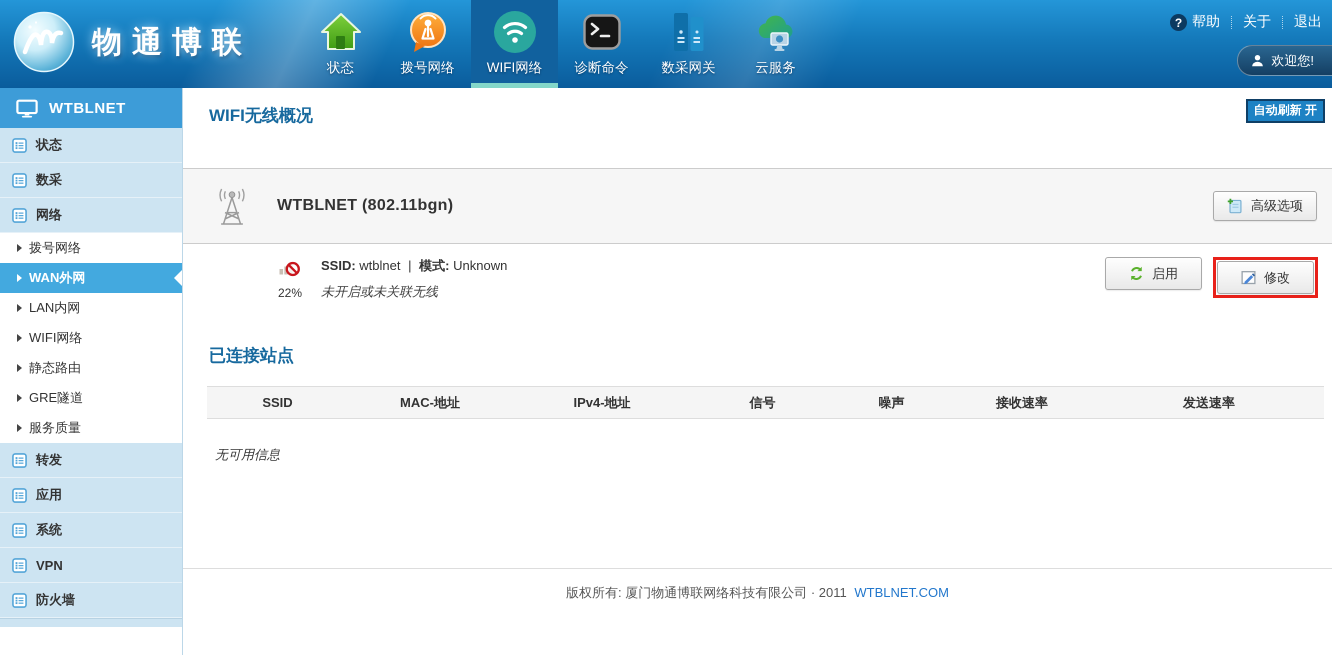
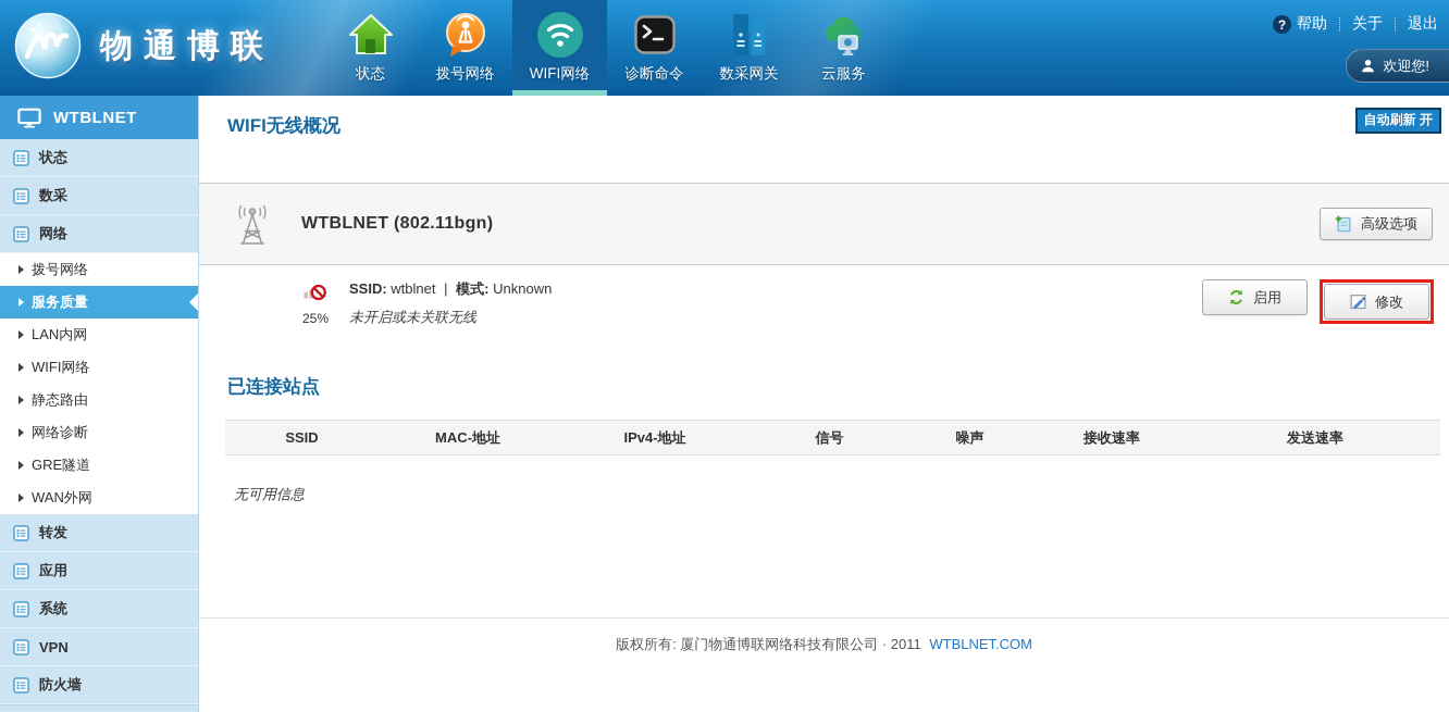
  物通博联
  状态
  拨号网络
  WIFI网络
  诊断命令
  数采网关
  云服务
  ?
  帮助
  关于
  退出
  欢迎您!
  WTBLNET
  状态
  数采
  网络
  拨号网络
- WAN外网
+ 服务质量
  LAN内网
  WIFI网络
  静态路由
+ 网络诊断
  GRE隧道
- 服务质量
+ WAN外网
  转发
  应用
  系统
  VPN
  防火墙
  WIFI无线概况
  自动刷新 开
  WTBLNET (802.11bgn)
  高级选项
- 22%
+ 25%
  SSID: wtblnet | 模式: Unknown
  未开启或未关联无线
  启用
  修改
  已连接站点
  SSID
  MAC-地址
  IPv4-地址
  信号
  噪声
  接收速率
  发送速率
  无可用信息
  版权所有: 厦门物通博联网络科技有限公司 · 2011 WTBLNET.COM
